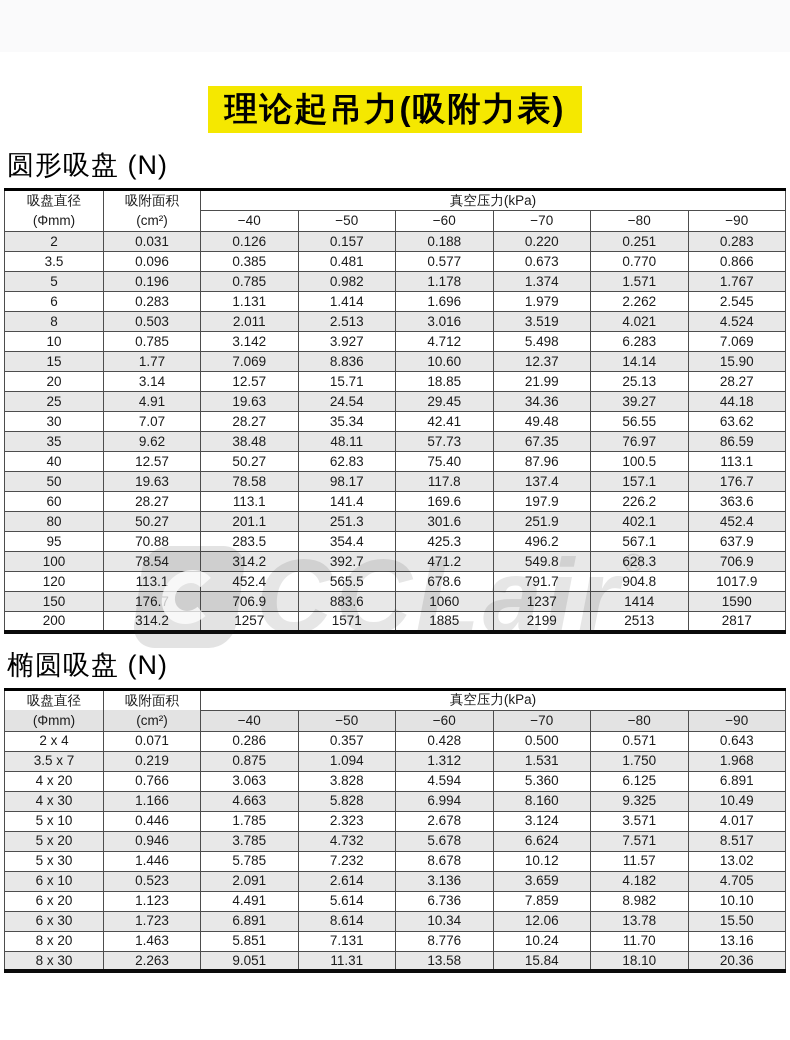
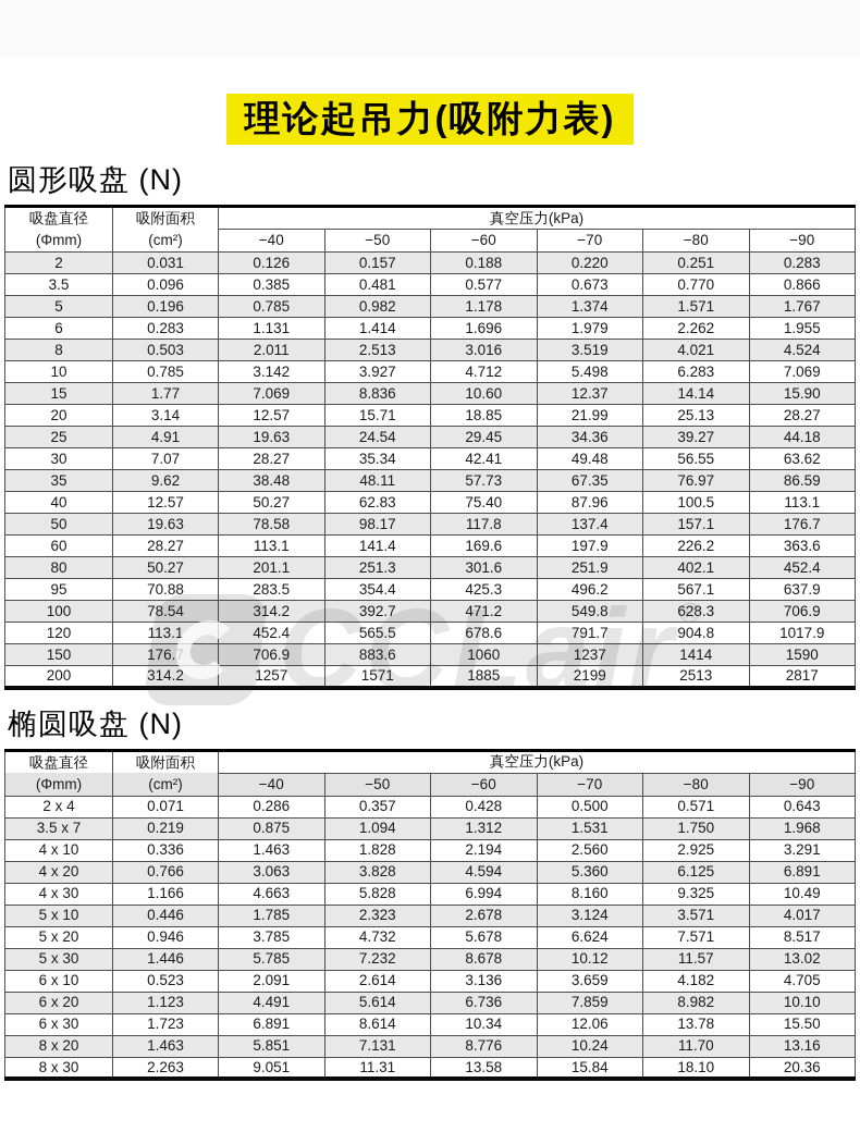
  理论起吊力(吸附力表)
  圆形吸盘 (N)
  吸盘直径	吸附面积	真空压力(kPa)
  (Φmm)	(cm²)	−40	−50	−60	−70	−80	−90
  2	0.031	0.126	0.157	0.188	0.220	0.251	0.283
  3.5	0.096	0.385	0.481	0.577	0.673	0.770	0.866
  5	0.196	0.785	0.982	1.178	1.374	1.571	1.767
- 6	0.283	1.131	1.414	1.696	1.979	2.262	2.545
+ 6	0.283	1.131	1.414	1.696	1.979	2.262	1.955
  8	0.503	2.011	2.513	3.016	3.519	4.021	4.524
  10	0.785	3.142	3.927	4.712	5.498	6.283	7.069
  15	1.77	7.069	8.836	10.60	12.37	14.14	15.90
  20	3.14	12.57	15.71	18.85	21.99	25.13	28.27
  25	4.91	19.63	24.54	29.45	34.36	39.27	44.18
  30	7.07	28.27	35.34	42.41	49.48	56.55	63.62
  35	9.62	38.48	48.11	57.73	67.35	76.97	86.59
  40	12.57	50.27	62.83	75.40	87.96	100.5	113.1
  50	19.63	78.58	98.17	117.8	137.4	157.1	176.7
  60	28.27	113.1	141.4	169.6	197.9	226.2	363.6
  80	50.27	201.1	251.3	301.6	251.9	402.1	452.4
  95	70.88	283.5	354.4	425.3	496.2	567.1	637.9
  100	78.54	314.2	392.7	471.2	549.8	628.3	706.9
  120	113.1	452.4	565.5	678.6	791.7	904.8	1017.9
  150	176.7	706.9	883.6	1060	1237	1414	1590
  200	314.2	1257	1571	1885	2199	2513	2817
  椭圆吸盘 (N)
  吸盘直径	吸附面积	真空压力(kPa)
  (Φmm)	(cm²)	−40	−50	−60	−70	−80	−90
  2 x 4	0.071	0.286	0.357	0.428	0.500	0.571	0.643
  3.5 x 7	0.219	0.875	1.094	1.312	1.531	1.750	1.968
+ 4 x 10	0.336	1.463	1.828	2.194	2.560	2.925	3.291
  4 x 20	0.766	3.063	3.828	4.594	5.360	6.125	6.891
  4 x 30	1.166	4.663	5.828	6.994	8.160	9.325	10.49
  5 x 10	0.446	1.785	2.323	2.678	3.124	3.571	4.017
  5 x 20	0.946	3.785	4.732	5.678	6.624	7.571	8.517
  5 x 30	1.446	5.785	7.232	8.678	10.12	11.57	13.02
  6 x 10	0.523	2.091	2.614	3.136	3.659	4.182	4.705
  6 x 20	1.123	4.491	5.614	6.736	7.859	8.982	10.10
  6 x 30	1.723	6.891	8.614	10.34	12.06	13.78	15.50
  8 x 20	1.463	5.851	7.131	8.776	10.24	11.70	13.16
  8 x 30	2.263	9.051	11.31	13.58	15.84	18.10	20.36
  CCLair
  ®
